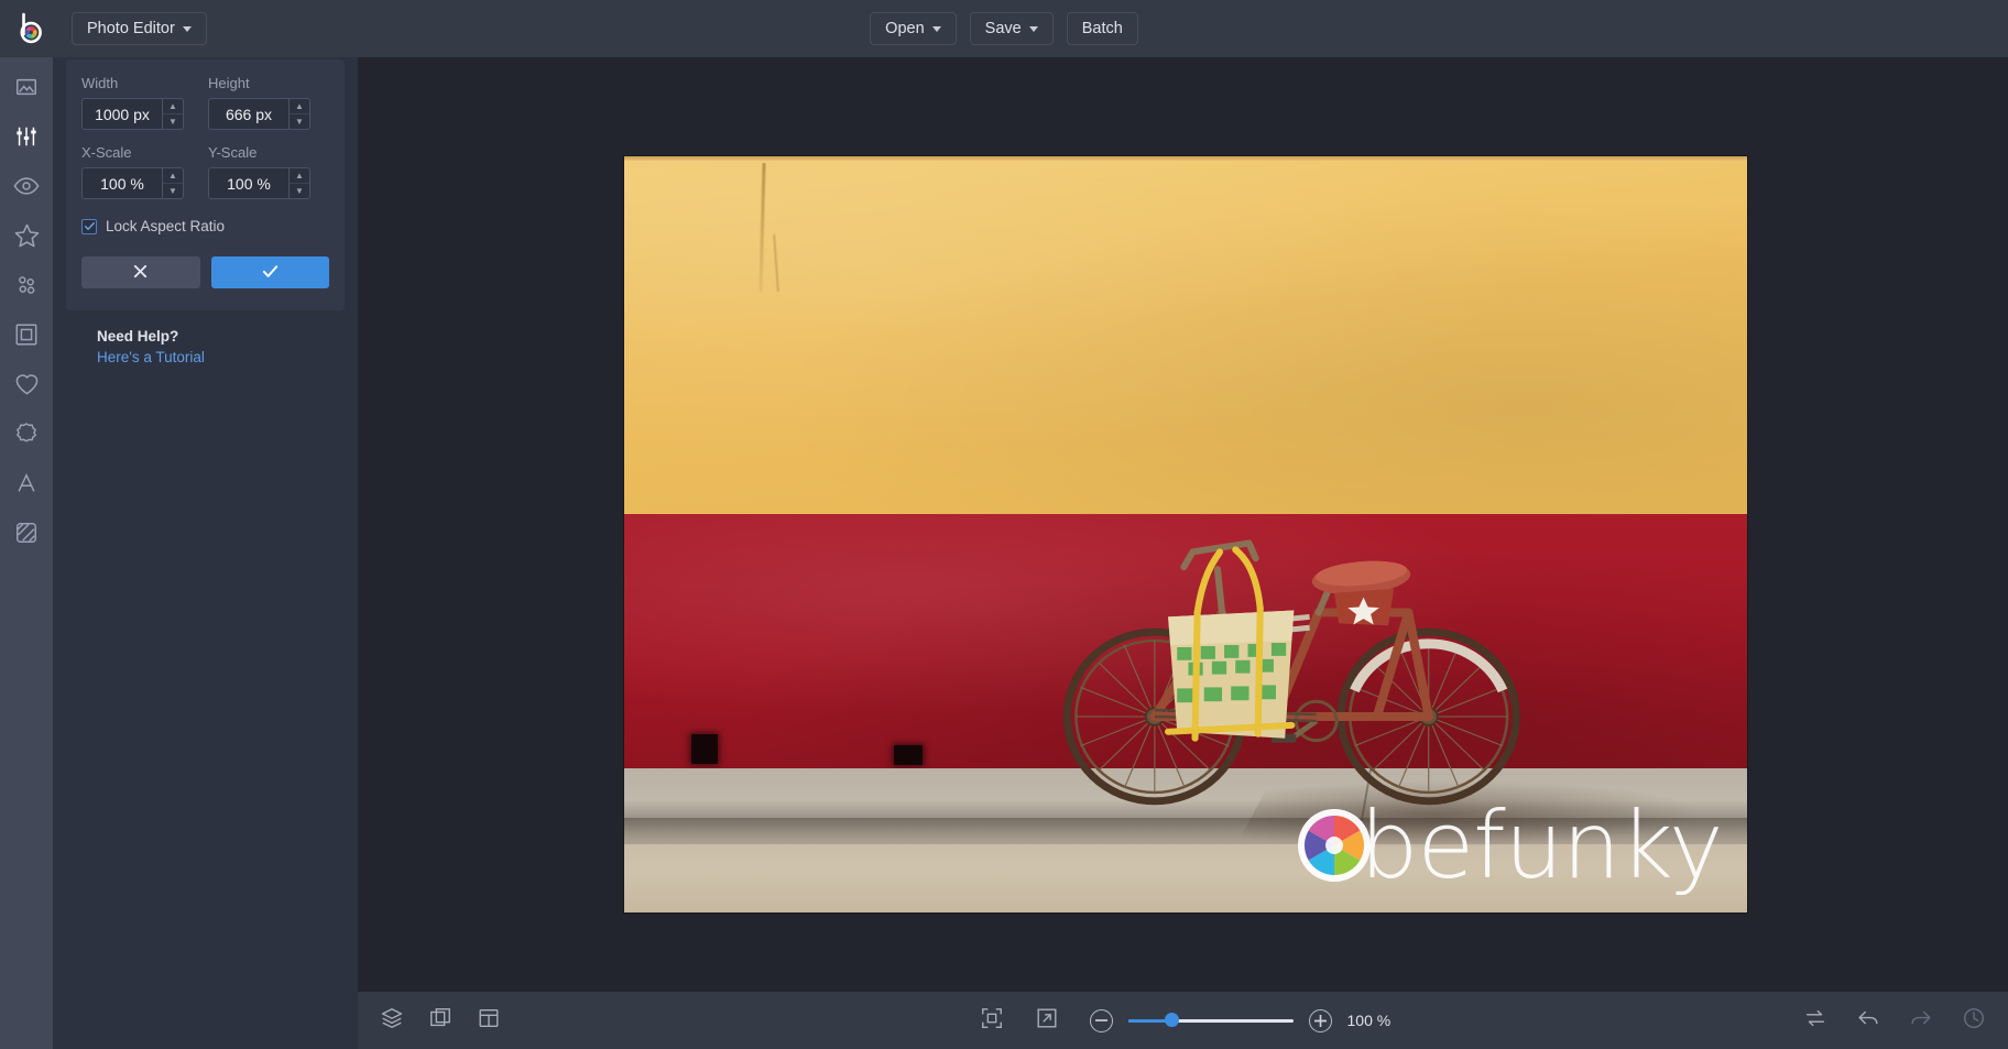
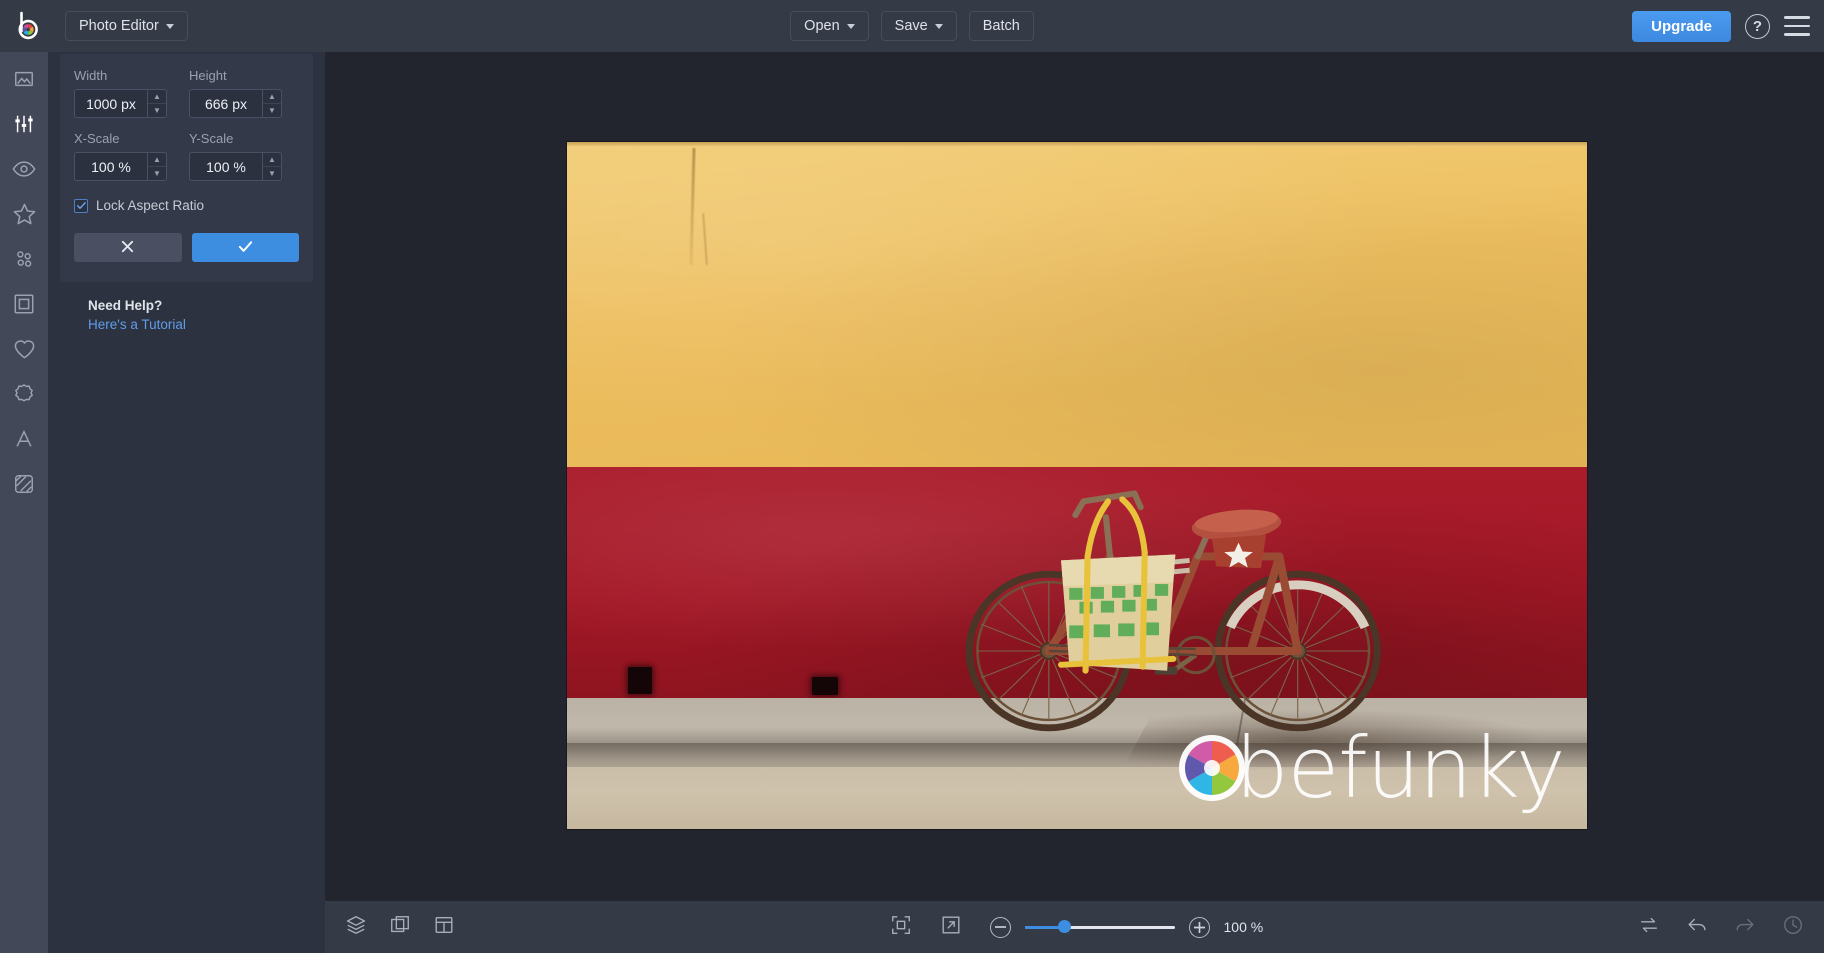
  Photo Editor
  Open
  Save
  Batch
+ Upgrade
+ ?
  Width
  1000 px
  ▲
  ▼
  Height
  666 px
  ▲
  ▼
  X-Scale
  100 %
  ▲
  ▼
  Y-Scale
  100 %
  ▲
  ▼
  Lock Aspect Ratio
  Need Help?
  Here's a Tutorial
  befunky
  100 %
